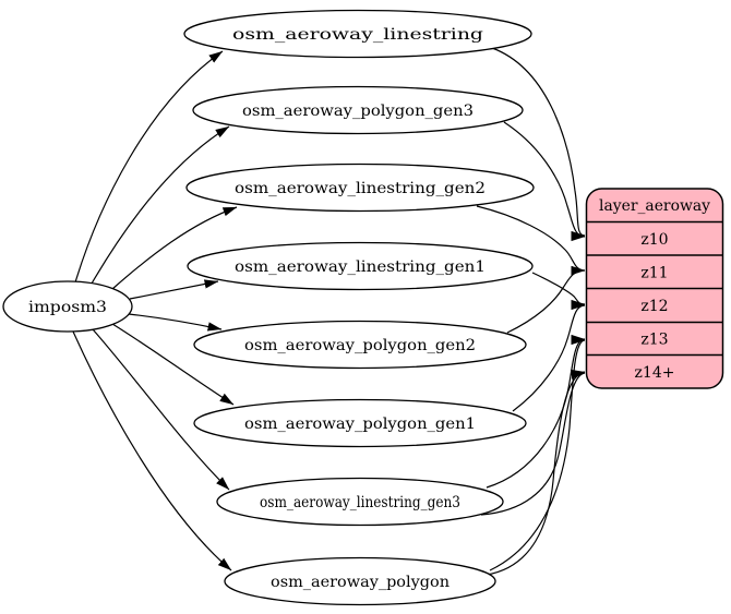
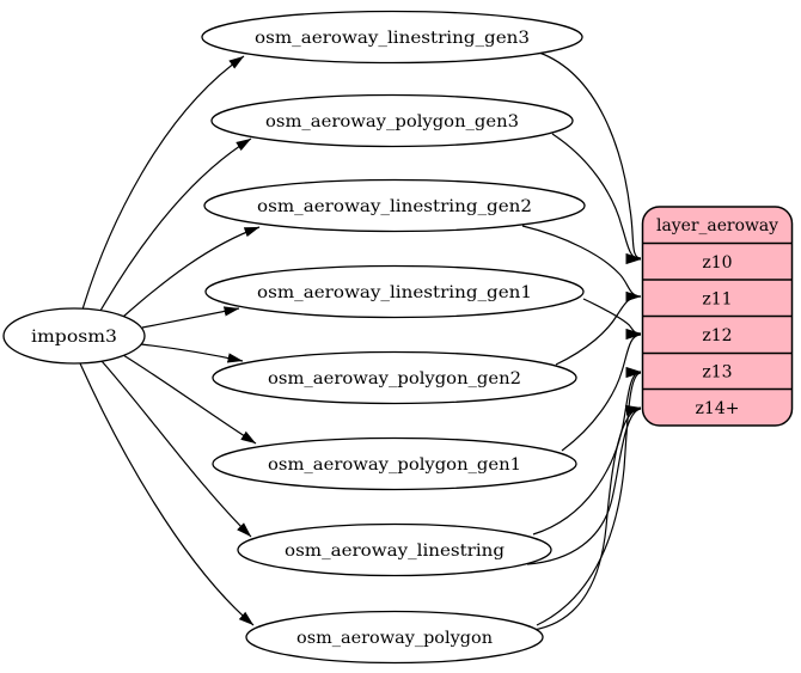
  imposm3
- osm_aeroway_linestring
+ osm_aeroway_linestring_gen3
  osm_aeroway_polygon_gen3
  osm_aeroway_linestring_gen2
  osm_aeroway_linestring_gen1
  osm_aeroway_polygon_gen2
  osm_aeroway_polygon_gen1
- osm_aeroway_linestring_gen3
+ osm_aeroway_linestring
  osm_aeroway_polygon
  layer_aeroway
  z10
  z11
  z12
  z13
  z14+
